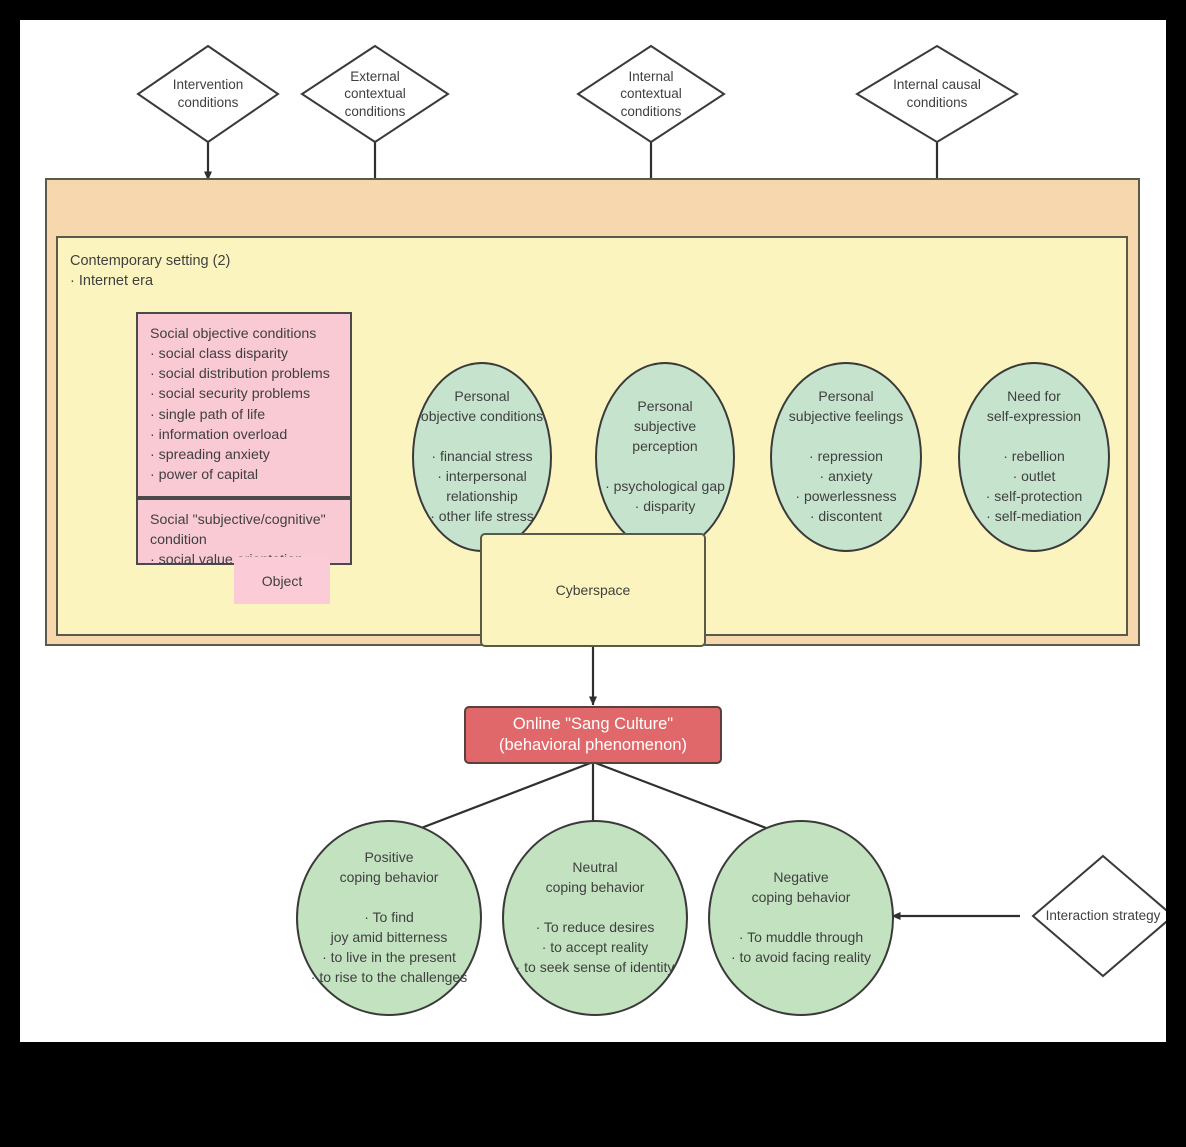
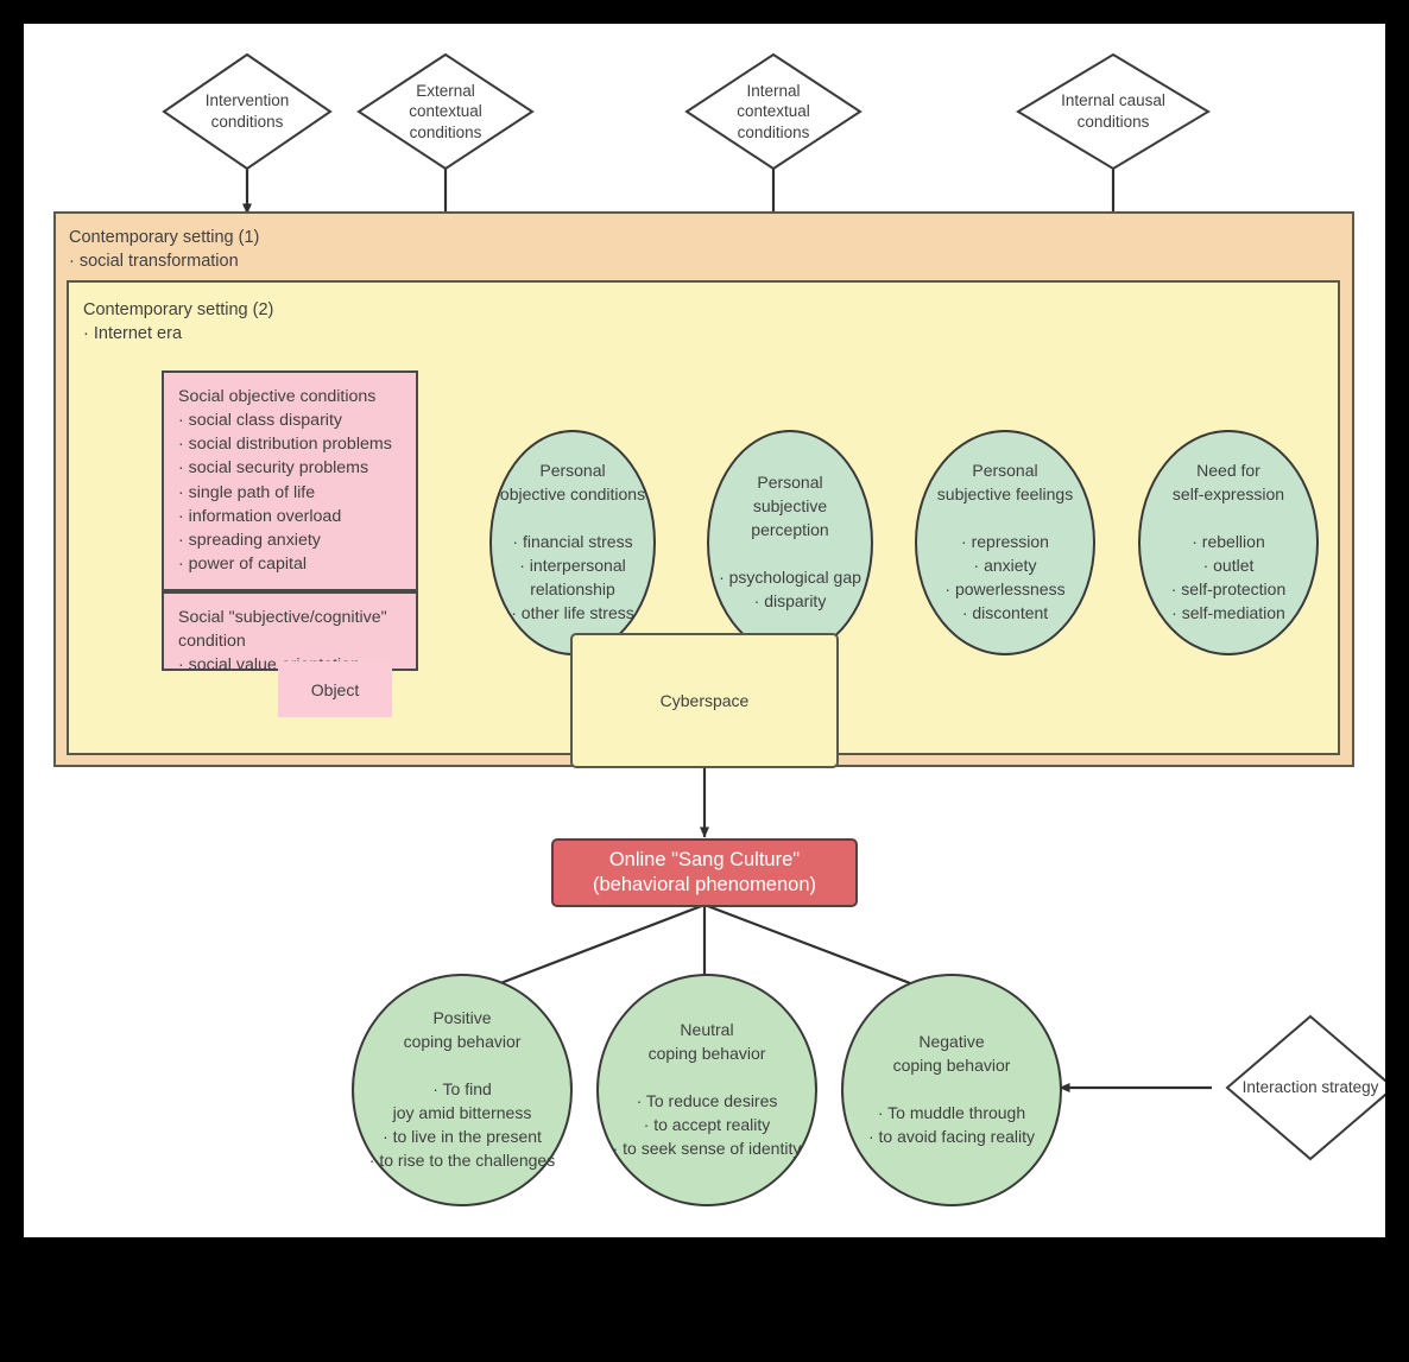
  Intervention
  conditions
  External
  contextual
  conditions
  Internal
  contextual
  conditions
  Internal causal
  conditions
+ Contemporary setting (1)
+ · social transformation
  Contemporary setting (2)
  · Internet era
  Social objective conditions
  · social class disparity
  · social distribution problems
  · social security problems
  · single path of life
  · information overload
  · spreading anxiety
  · power of capital
  Social "subjective/cognitive"
  condition
  Personal
  objective conditions
  · financial stress
  · interpersonal
  relationship
  · other life stress
  Personal
  subjective
  perception
  · psychological gap
  · disparity
  Personal
  subjective feelings
  · repression
  · anxiety
  · powerlessness
  · discontent
  Need for
  self-expression
  · rebellion
  · outlet
  · self-protection
  · self-mediation
  Object
  Cyberspace
  Online "Sang Culture"
  (behavioral phenomenon)
  Positive
  coping behavior
  · To find
  joy amid bitterness
  · to live in the present
  · to rise to the challenges
  Neutral
  coping behavior
  · To reduce desires
  · to accept reality
  · to seek sense of identity
  Negative
  coping behavior
  · To muddle through
  · to avoid facing reality
  Interaction strategy
